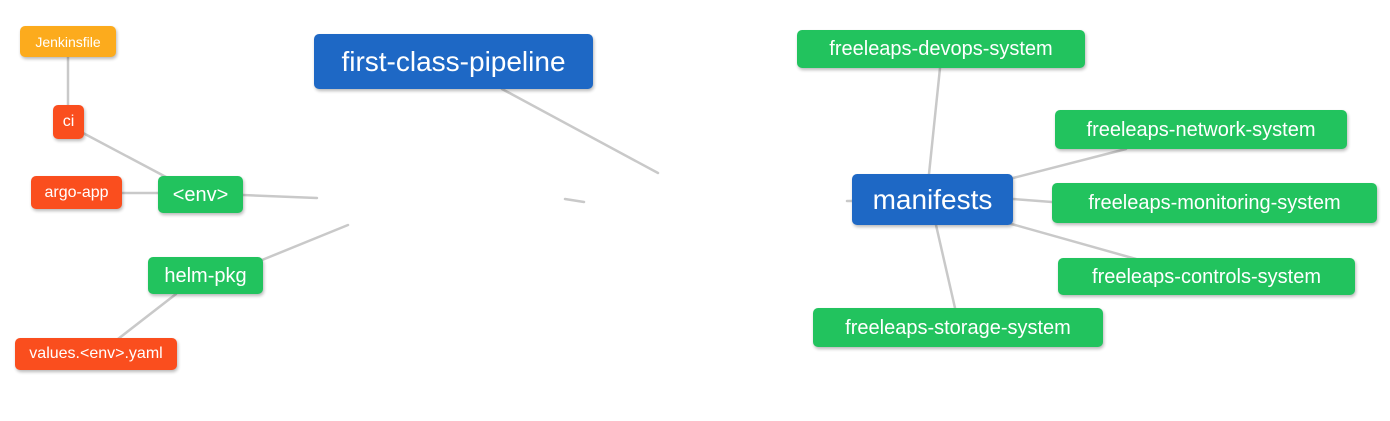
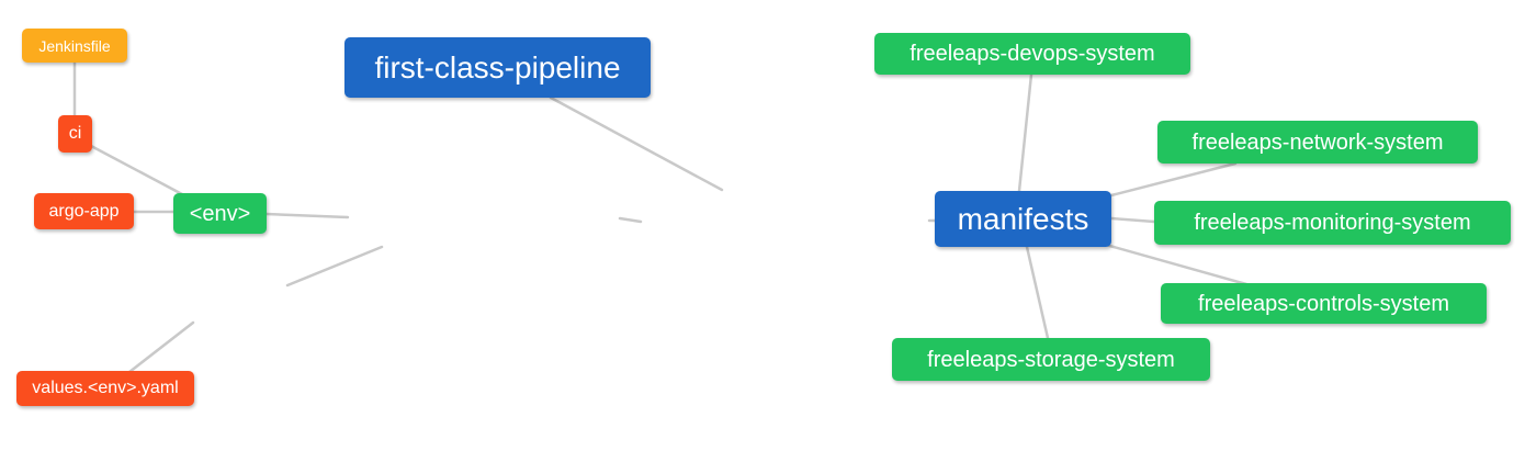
  Jenkinsfile
  ci
  argo-app
  <env>
- helm-pkg
  values.<env>.yaml
  first-class-pipeline
  manifests
  freeleaps-devops-system
  freeleaps-network-system
  freeleaps-monitoring-system
  freeleaps-controls-system
  freeleaps-storage-system
